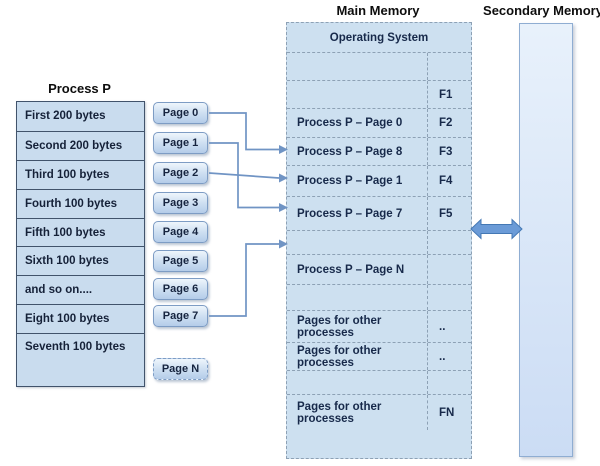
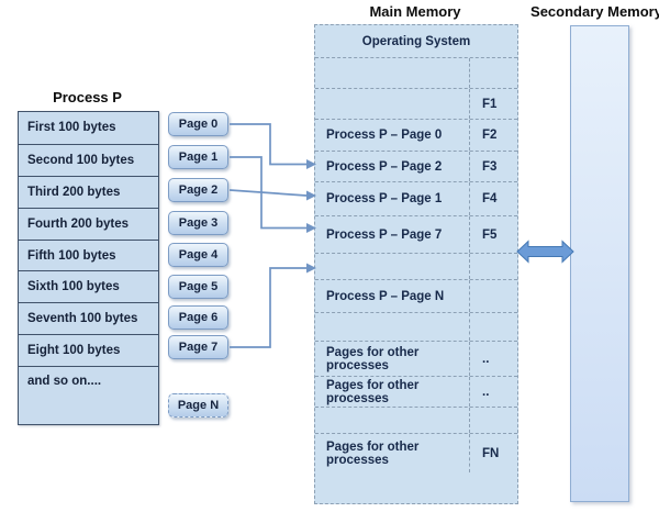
  Process P
  Main Memory
  Secondary Memory
- First 200 bytes
+ First 100 bytes
- Second 200 bytes
+ Second 100 bytes
- Third 100 bytes
+ Third 200 bytes
- Fourth 100 bytes
+ Fourth 200 bytes
  Fifth 100 bytes
  Sixth 100 bytes
- and so on....
+ Seventh 100 bytes
  Eight 100 bytes
- Seventh 100 bytes
+ and so on....
  Page 0
  Page 1
  Page 2
  Page 3
  Page 4
  Page 5
  Page 6
  Page 7
  Page N
  Operating System
  F1
  Process P – Page 0
  F2
- Process P – Page 8
+ Process P – Page 2
  F3
  Process P – Page 1
  F4
  Process P – Page 7
  F5
  Process P – Page N
  Pages for other processes
  ..
  Pages for other processes
  ..
  Pages for other processes
  FN
